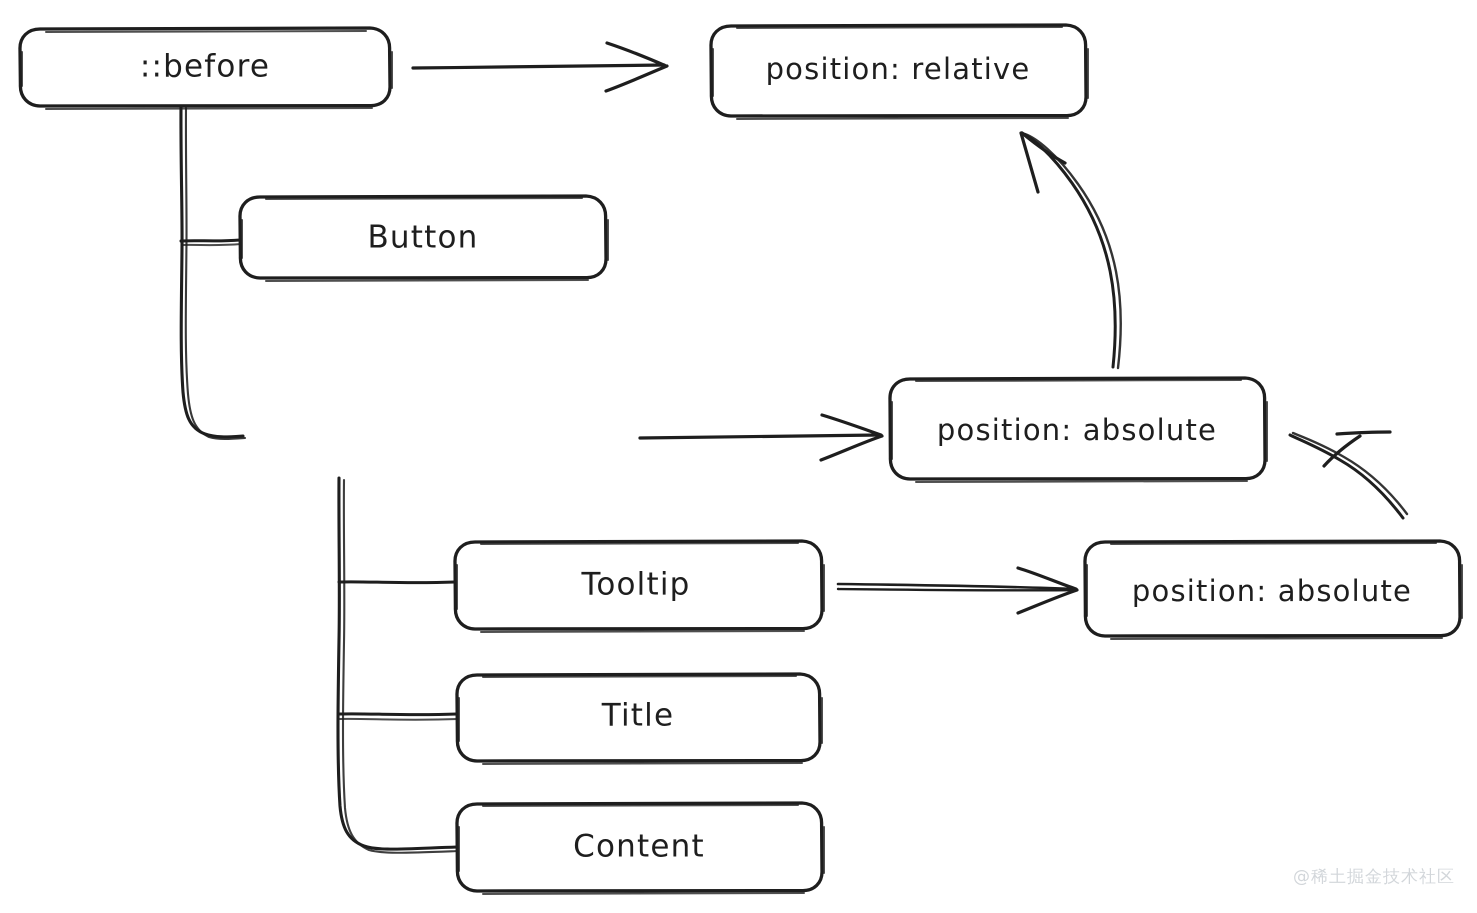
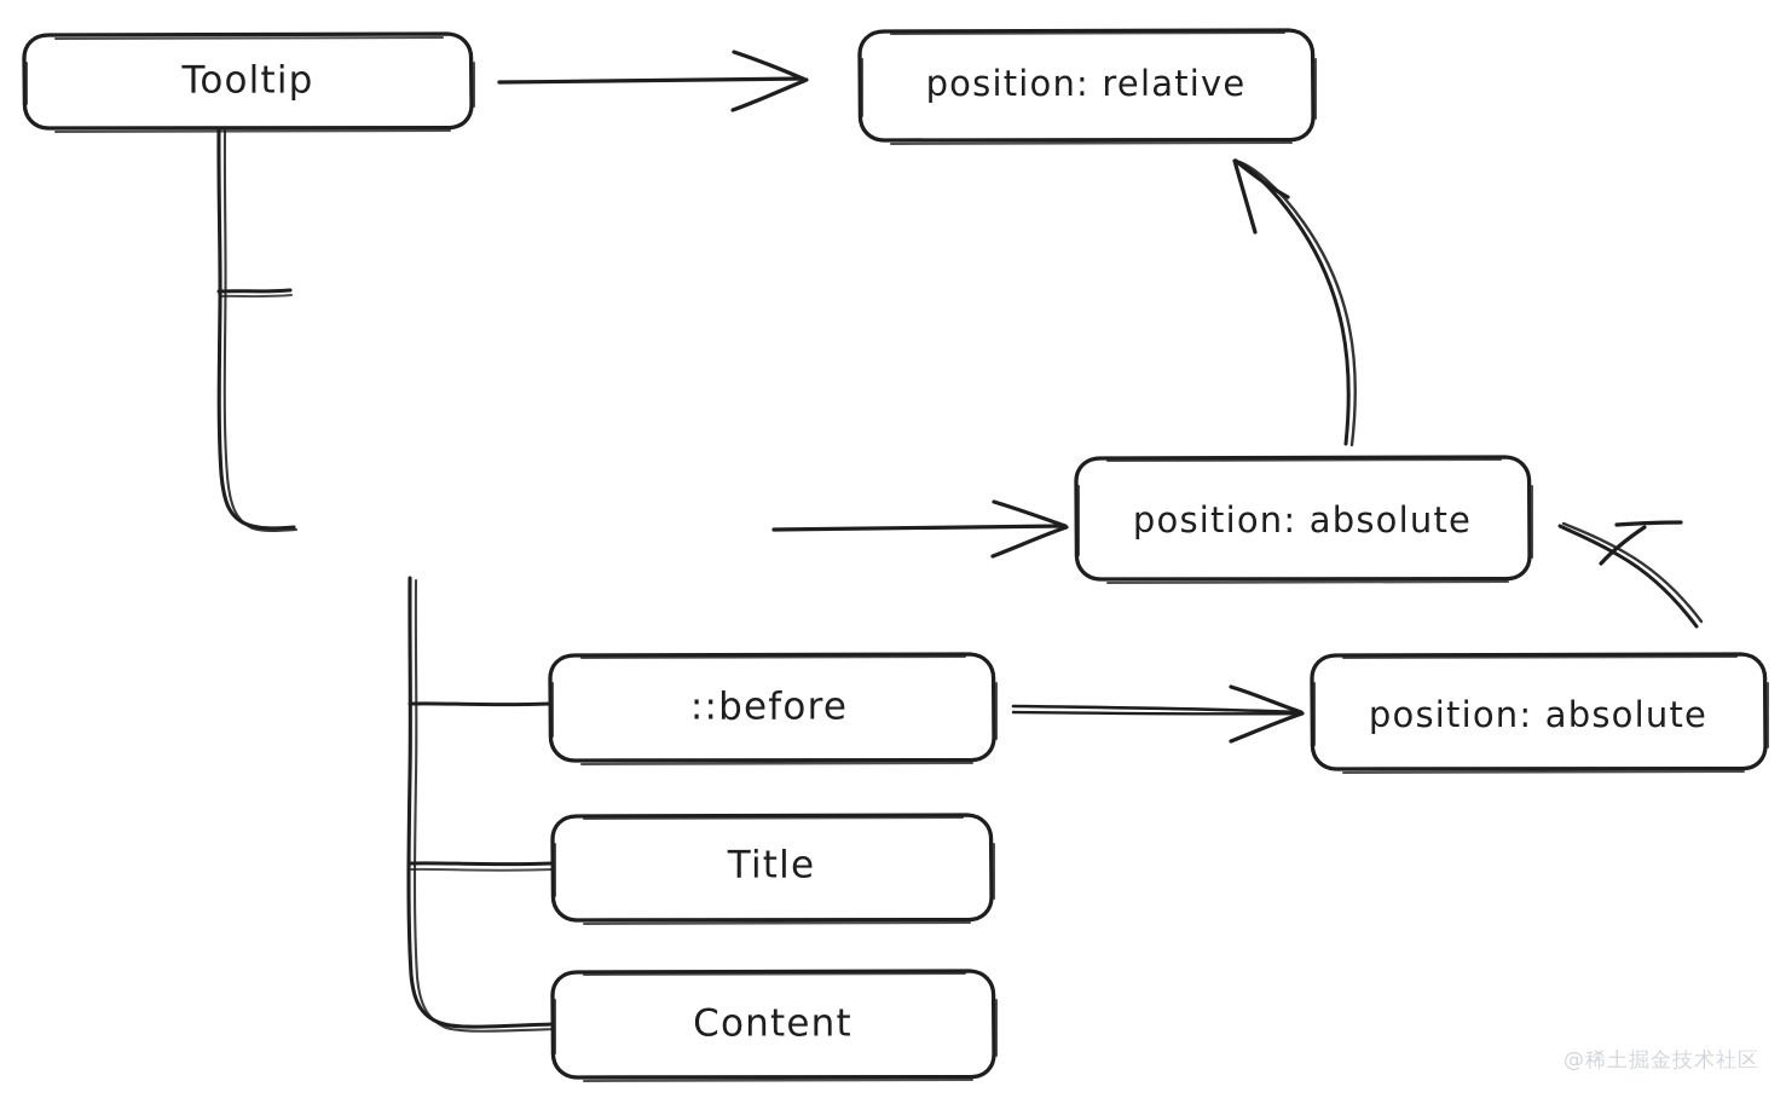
- ::before
+ Tooltip
- Button
- Tooltip
+ ::before
  Title
  Content
  position: relative
  position: absolute
  position: absolute
  @稀土掘金技术社区
